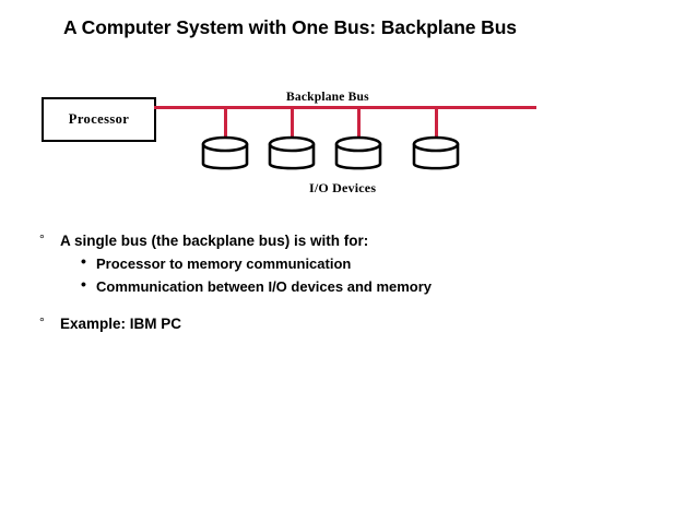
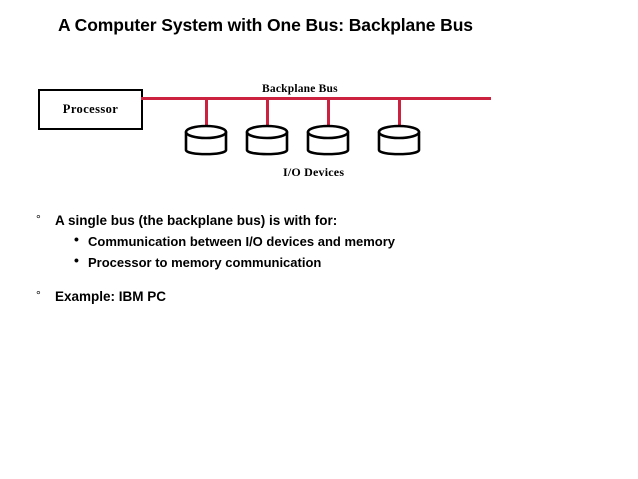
  A Computer System with One Bus: Backplane Bus
  Processor
  Backplane Bus
  I/O Devices
  °
  A single bus (the backplane bus) is with for:
  •
- Processor to memory communication
+ Communication between I/O devices and memory
  •
- Communication between I/O devices and memory
+ Processor to memory communication
  °
  Example: IBM PC
